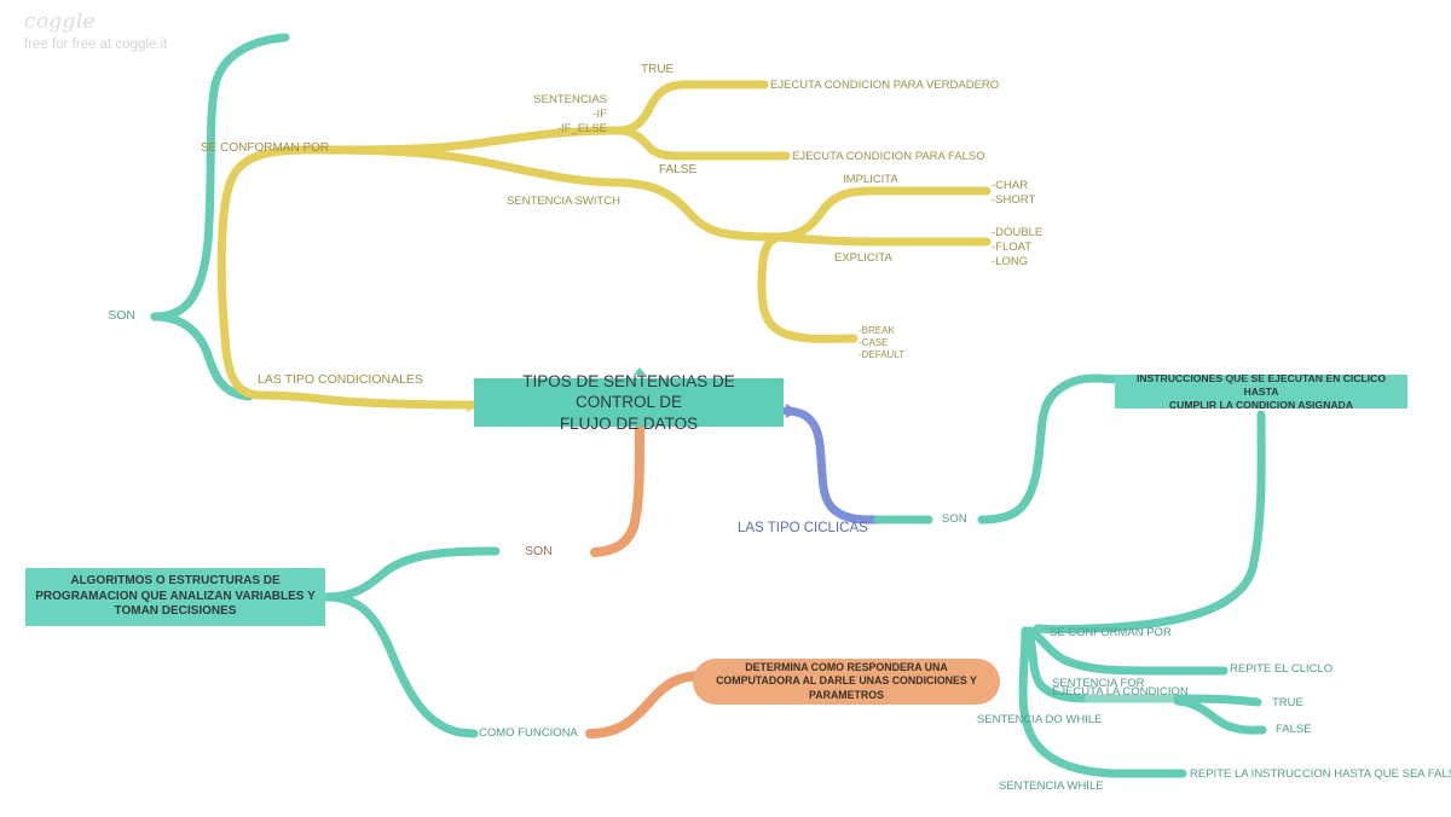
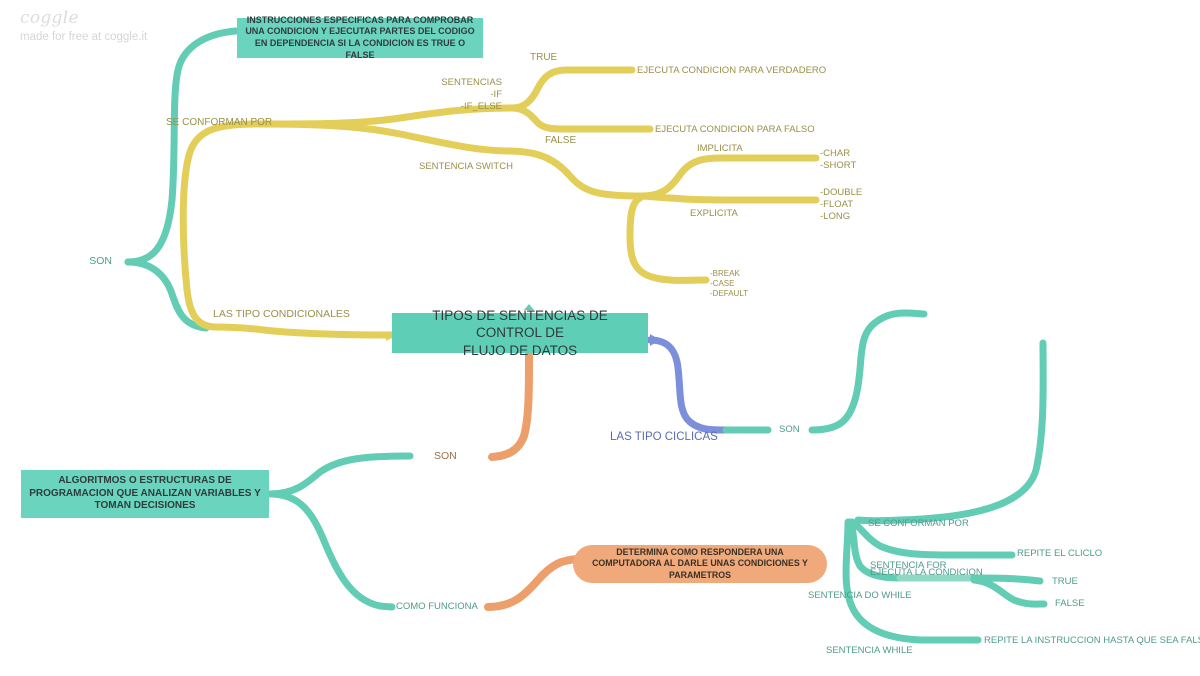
  coggle
- free for free at coggle.it
+ made for free at coggle.it
+ INSTRUCCIONES ESPECIFICAS PARA COMPROBAR
+ UNA CONDICION Y EJECUTAR PARTES DEL CODIGO
+ EN DEPENDENCIA SI LA CONDICION ES TRUE O FALSE
  TIPOS DE SENTENCIAS DE CONTROL DE
  FLUJO DE DATOS
- INSTRUCCIONES QUE SE EJECUTAN EN CICLICO HASTA
- CUMPLIR LA CONDICION ASIGNADA
  ALGORITMOS O ESTRUCTURAS DE
  PROGRAMACION QUE ANALIZAN VARIABLES Y
  TOMAN DECISIONES
  DETERMINA COMO RESPONDERA UNA
  COMPUTADORA AL DARLE UNAS CONDICIONES Y
  PARAMETROS
  SON
  SE CONFORMAN POR
  SENTENCIAS
  -IF
  -IF_ELSE
  TRUE
  FALSE
  EJECUTA CONDICION PARA VERDADERO
  EJECUTA CONDICION PARA FALSO
  SENTENCIA SWITCH
  IMPLICITA
  EXPLICITA
  -CHAR
  -SHORT
  -DOUBLE
  -FLOAT
  -LONG
  -BREAK
  -CASE
  -DEFAULT
  LAS TIPO CONDICIONALES
  LAS TIPO CICLICAS
  SON
  SON
  COMO FUNCIONA
  SE CONFORMAN POR
  REPITE EL CLICLO
  SENTENCIA FOR
  EJECUTA LA CONDICION
  TRUE
  FALSE
  SENTENCIA DO WHILE
  SENTENCIA WHILE
  REPITE LA INSTRUCCION HASTA QUE SEA FAL
